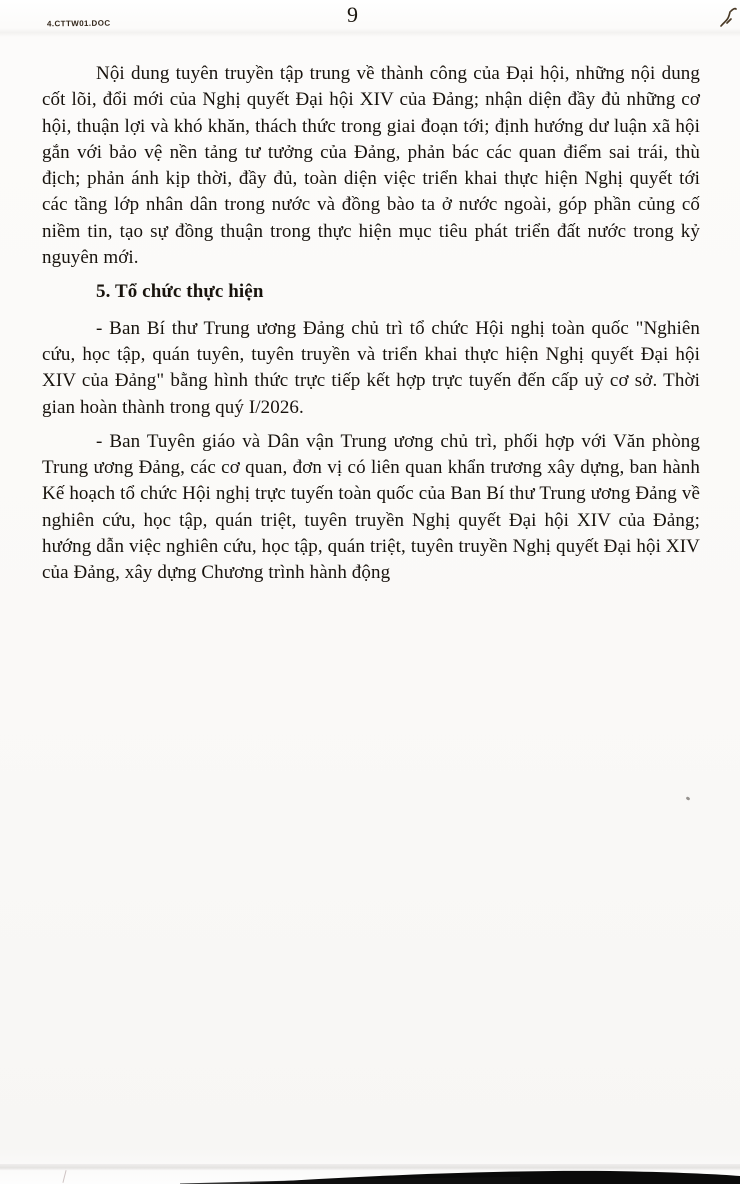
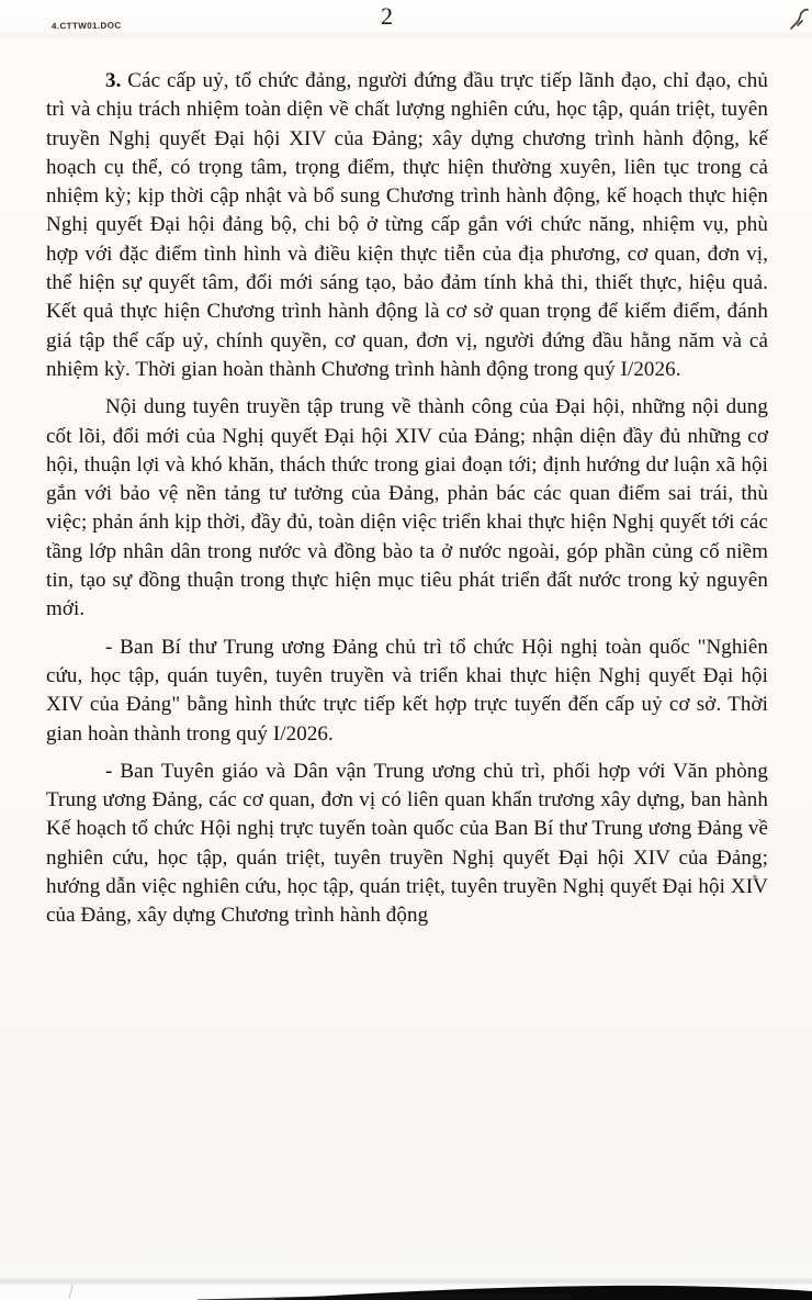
  4.CTTW01.DOC
- 9
+ 2
+ 3. Các cấp uỷ, tổ chức đảng, người đứng đầu trực tiếp lãnh đạo, chỉ đạo, chủ trì và chịu trách nhiệm toàn diện về chất lượng nghiên cứu, học tập, quán triệt, tuyên truyền Nghị quyết Đại hội XIV của Đảng; xây dựng chương trình hành động, kế hoạch cụ thể, có trọng tâm, trọng điểm, thực hiện thường xuyên, liên tục trong cả nhiệm kỳ; kịp thời cập nhật và bổ sung Chương trình hành động, kế hoạch thực hiện Nghị quyết Đại hội đảng bộ, chi bộ ở từng cấp gắn với chức năng, nhiệm vụ, phù hợp với đặc điểm tình hình và điều kiện thực tiễn của địa phương, cơ quan, đơn vị, thể hiện sự quyết tâm, đổi mới sáng tạo, bảo đảm tính khả thi, thiết thực, hiệu quả. Kết quả thực hiện Chương trình hành động là cơ sở quan trọng để kiểm điểm, đánh giá tập thể cấp uỷ, chính quyền, cơ quan, đơn vị, người đứng đầu hằng năm và cả nhiệm kỳ. Thời gian hoàn thành Chương trình hành động trong quý I/2026.
- Nội dung tuyên truyền tập trung về thành công của Đại hội, những nội dung cốt lõi, đổi mới của Nghị quyết Đại hội XIV của Đảng; nhận diện đầy đủ những cơ hội, thuận lợi và khó khăn, thách thức trong giai đoạn tới; định hướng dư luận xã hội gắn với bảo vệ nền tảng tư tưởng của Đảng, phản bác các quan điểm sai trái, thù địch; phản ánh kịp thời, đầy đủ, toàn diện việc triển khai thực hiện Nghị quyết tới các tầng lớp nhân dân trong nước và đồng bào ta ở nước ngoài, góp phần củng cố niềm tin, tạo sự đồng thuận trong thực hiện mục tiêu phát triển đất nước trong kỷ nguyên mới.
+ Nội dung tuyên truyền tập trung về thành công của Đại hội, những nội dung cốt lõi, đổi mới của Nghị quyết Đại hội XIV của Đảng; nhận diện đầy đủ những cơ hội, thuận lợi và khó khăn, thách thức trong giai đoạn tới; định hướng dư luận xã hội gắn với bảo vệ nền tảng tư tưởng của Đảng, phản bác các quan điểm sai trái, thù việc; phản ánh kịp thời, đầy đủ, toàn diện việc triển khai thực hiện Nghị quyết tới các tầng lớp nhân dân trong nước và đồng bào ta ở nước ngoài, góp phần củng cố niềm tin, tạo sự đồng thuận trong thực hiện mục tiêu phát triển đất nước trong kỷ nguyên mới.
- 5. Tổ chức thực hiện
  - Ban Bí thư Trung ương Đảng chủ trì tổ chức Hội nghị toàn quốc "Nghiên cứu, học tập, quán tuyên, tuyên truyền và triển khai thực hiện Nghị quyết Đại hội XIV của Đảng" bằng hình thức trực tiếp kết hợp trực tuyến đến cấp uỷ cơ sở. Thời gian hoàn thành trong quý I/2026.
  - Ban Tuyên giáo và Dân vận Trung ương chủ trì, phối hợp với Văn phòng Trung ương Đảng, các cơ quan, đơn vị có liên quan khẩn trương xây dựng, ban hành Kế hoạch tổ chức Hội nghị trực tuyến toàn quốc của Ban Bí thư Trung ương Đảng về nghiên cứu, học tập, quán triệt, tuyên truyền Nghị quyết Đại hội XIV của Đảng; hướng dẫn việc nghiên cứu, học tập, quán triệt, tuyên truyền Nghị quyết Đại hội XIV của Đảng, xây dựng Chương trình hành động
